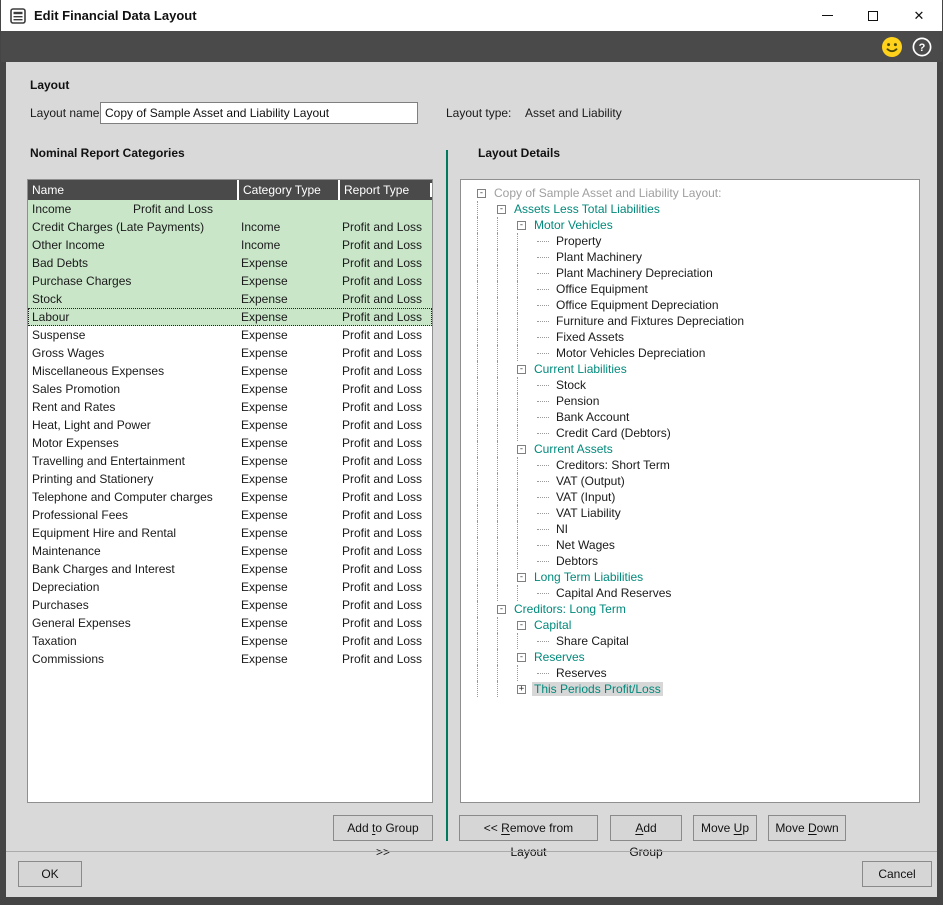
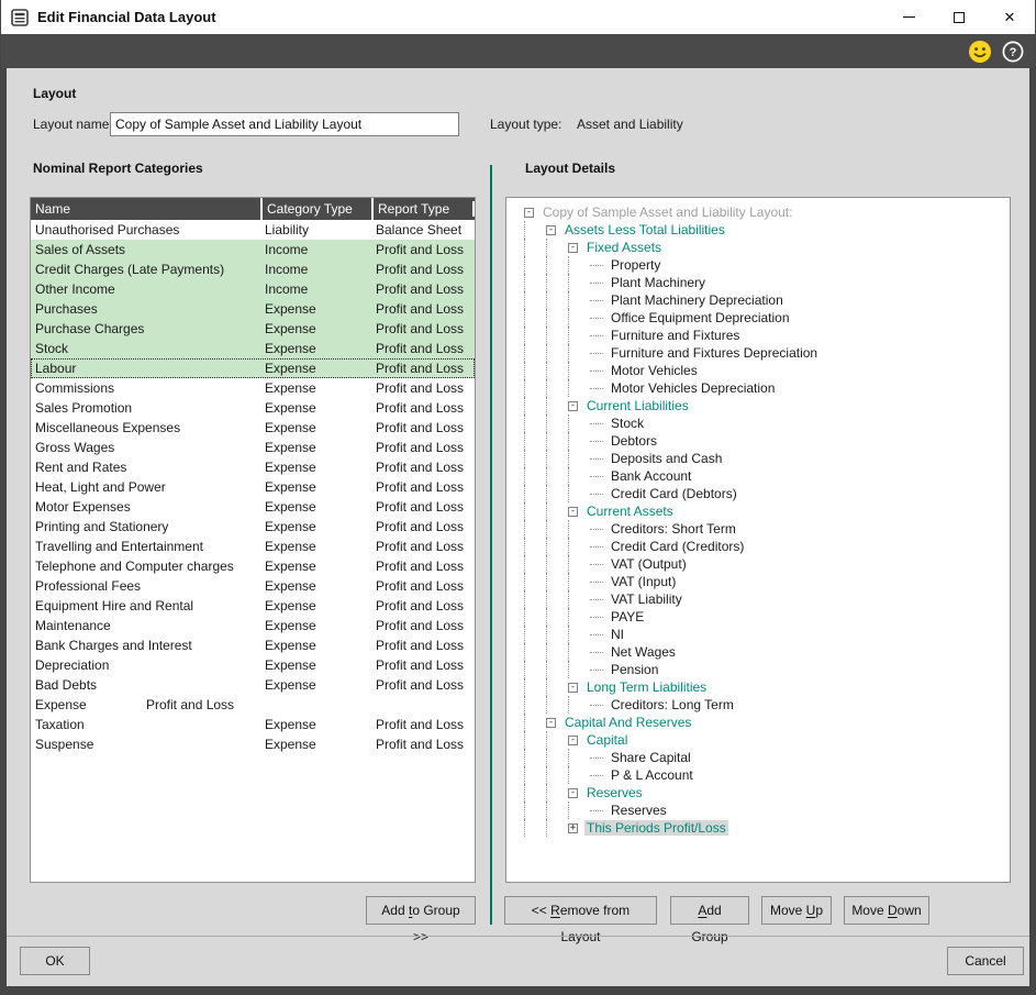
  Edit Financial Data Layout
  ✕
  ?
  Layout
  Layout name
  Copy of Sample Asset and Liability Layout
  Layout type:
  Asset and Liability
  Nominal Report Categories
  Layout Details
  Name
  Category Type
  Report Type
+ Unauthorised Purchases
+ Liability
+ Balance Sheet
+ Sales of Assets
  Income
  Profit and Loss
  Credit Charges (Late Payments)
  Income
  Profit and Loss
  Other Income
  Income
  Profit and Loss
- Bad Debts
+ Purchases
  Expense
  Profit and Loss
  Purchase Charges
  Expense
  Profit and Loss
  Stock
  Expense
  Profit and Loss
  Labour
  Expense
  Profit and Loss
- Suspense
+ Commissions
  Expense
  Profit and Loss
- Gross Wages
+ Sales Promotion
  Expense
  Profit and Loss
  Miscellaneous Expenses
  Expense
  Profit and Loss
- Sales Promotion
+ Gross Wages
  Expense
  Profit and Loss
  Rent and Rates
  Expense
  Profit and Loss
  Heat, Light and Power
  Expense
  Profit and Loss
  Motor Expenses
  Expense
  Profit and Loss
- Travelling and Entertainment
+ Printing and Stationery
  Expense
  Profit and Loss
- Printing and Stationery
+ Travelling and Entertainment
  Expense
  Profit and Loss
  Telephone and Computer charges
  Expense
  Profit and Loss
  Professional Fees
  Expense
  Profit and Loss
  Equipment Hire and Rental
  Expense
  Profit and Loss
  Maintenance
  Expense
  Profit and Loss
  Bank Charges and Interest
  Expense
  Profit and Loss
  Depreciation
  Expense
  Profit and Loss
- Purchases
+ Bad Debts
  Expense
  Profit and Loss
- General Expenses
  Expense
  Profit and Loss
  Taxation
  Expense
  Profit and Loss
- Commissions
+ Suspense
  Expense
  Profit and Loss
  -
  Copy of Sample Asset and Liability Layout:
  -
  Assets Less Total Liabilities
  -
- Motor Vehicles
+ Fixed Assets
  Property
  Plant Machinery
  Plant Machinery Depreciation
- Office Equipment
  Office Equipment Depreciation
+ Furniture and Fixtures
  Furniture and Fixtures Depreciation
- Fixed Assets
+ Motor Vehicles
  Motor Vehicles Depreciation
  -
  Current Liabilities
  Stock
- Pension
+ Debtors
+ Deposits and Cash
  Bank Account
  Credit Card (Debtors)
  -
  Current Assets
  Creditors: Short Term
+ Credit Card (Creditors)
  VAT (Output)
  VAT (Input)
  VAT Liability
+ PAYE
  NI
  Net Wages
- Debtors
+ Pension
  -
  Long Term Liabilities
- Capital And Reserves
+ Creditors: Long Term
  -
- Creditors: Long Term
+ Capital And Reserves
  -
  Capital
  Share Capital
+ P & L Account
  -
  Reserves
  Reserves
  +
  This Periods Profit/Loss
  Add to Group >>
  << Remove from Layout
  Add Group
  Move Up
  Move Down
  OK
  Cancel
